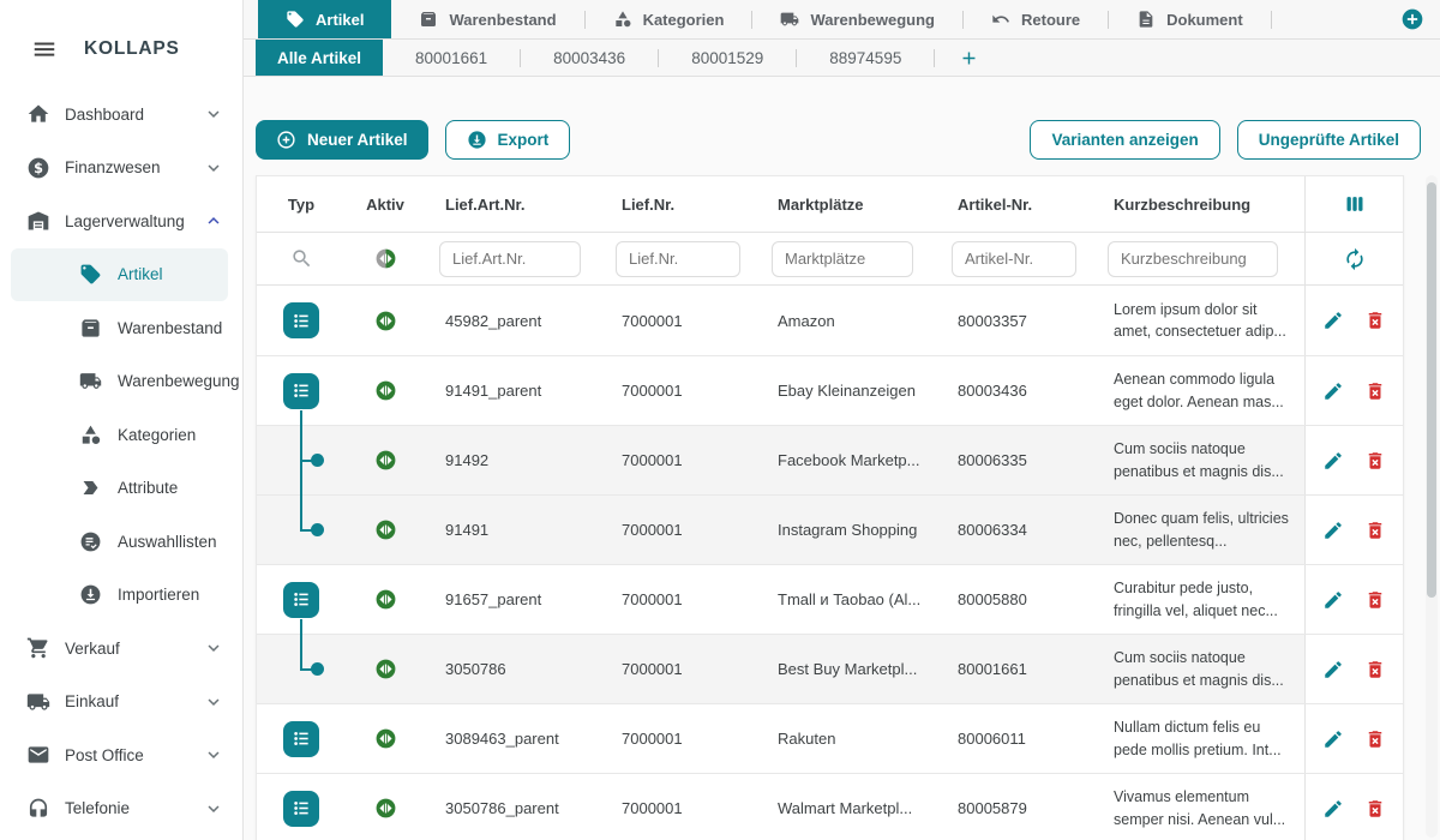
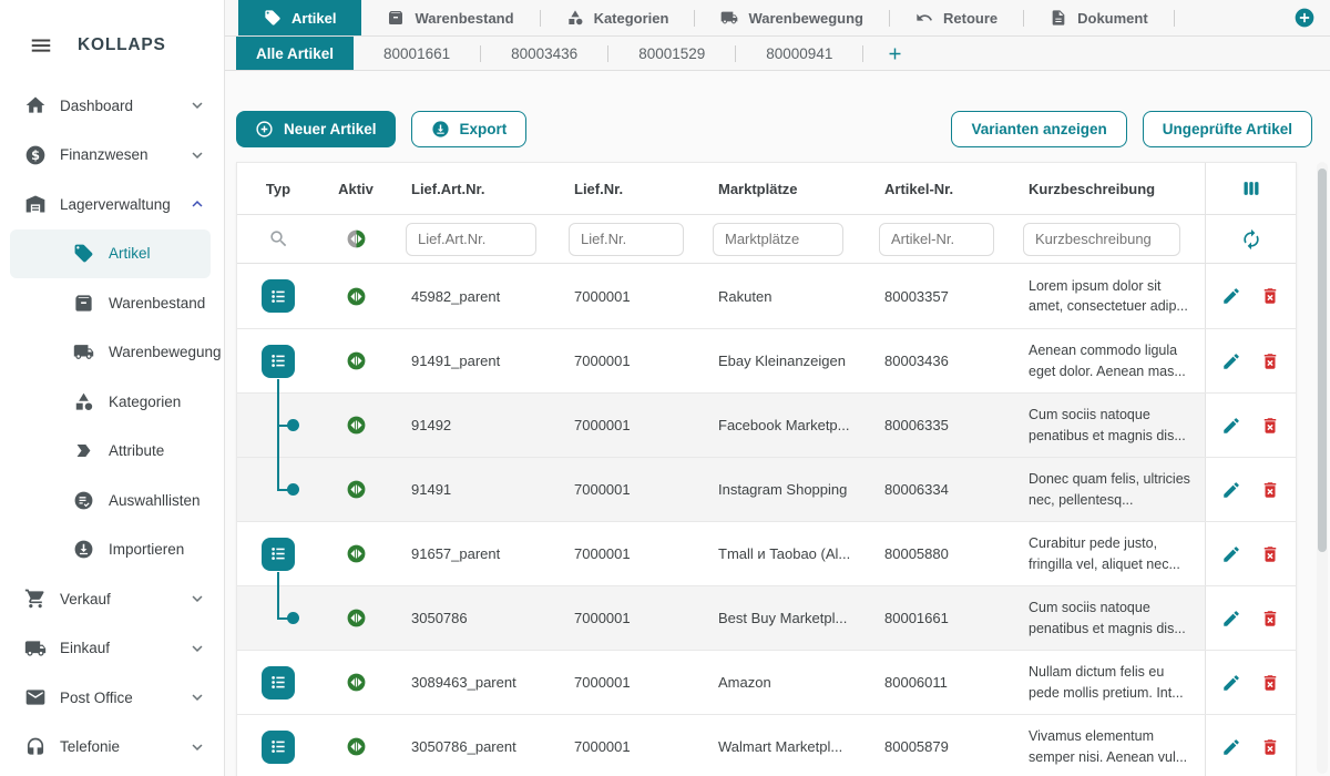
  KOLLAPS
  Dashboard
  $
  Finanzwesen
  Lagerverwaltung
  Artikel
  Warenbestand
  Warenbewegung
  Kategorien
  Attribute
  Auswahllisten
  Importieren
  Verkauf
  Einkauf
  Post Office
  Telefonie
  Artikel
  Warenbestand
  Kategorien
  Warenbewegung
  Retoure
  Dokument
  Alle Artikel
  80001661
  80003436
  80001529
- 88974595
+ 80000941
  Neuer Artikel
  Export
  Varianten anzeigen
  Ungeprüfte Artikel
  Typ
  Aktiv
  Lief.Art.Nr.
  Lief.Nr.
  Marktplätze
  Artikel-Nr.
  Kurzbeschreibung
  Lief.Art.Nr.
  Lief.Nr.
  Marktplätze
  Artikel-Nr.
  Kurzbeschreibung
  45982_parent
  7000001
- Amazon
+ Rakuten
  80003357
  Lorem ipsum dolor sit amet, consectetuer adip...
  91491_parent
  7000001
  Ebay Kleinanzeigen
  80003436
  Aenean commodo ligula eget dolor. Aenean mas...
  91492
  7000001
  Facebook Marketp...
  80006335
  Cum sociis natoque penatibus et magnis dis...
  91491
  7000001
  Instagram Shopping
  80006334
  Donec quam felis, ultricies nec, pellentesq...
  91657_parent
  7000001
  Tmall и Taobao (Al...
  80005880
  Curabitur pede justo, fringilla vel, aliquet nec...
  3050786
  7000001
  Best Buy Marketpl...
  80001661
  Cum sociis natoque penatibus et magnis dis...
  3089463_parent
  7000001
- Rakuten
+ Amazon
  80006011
  Nullam dictum felis eu pede mollis pretium. Int...
  3050786_parent
  7000001
  Walmart Marketpl...
  80005879
  Vivamus elementum semper nisi. Aenean vul...
